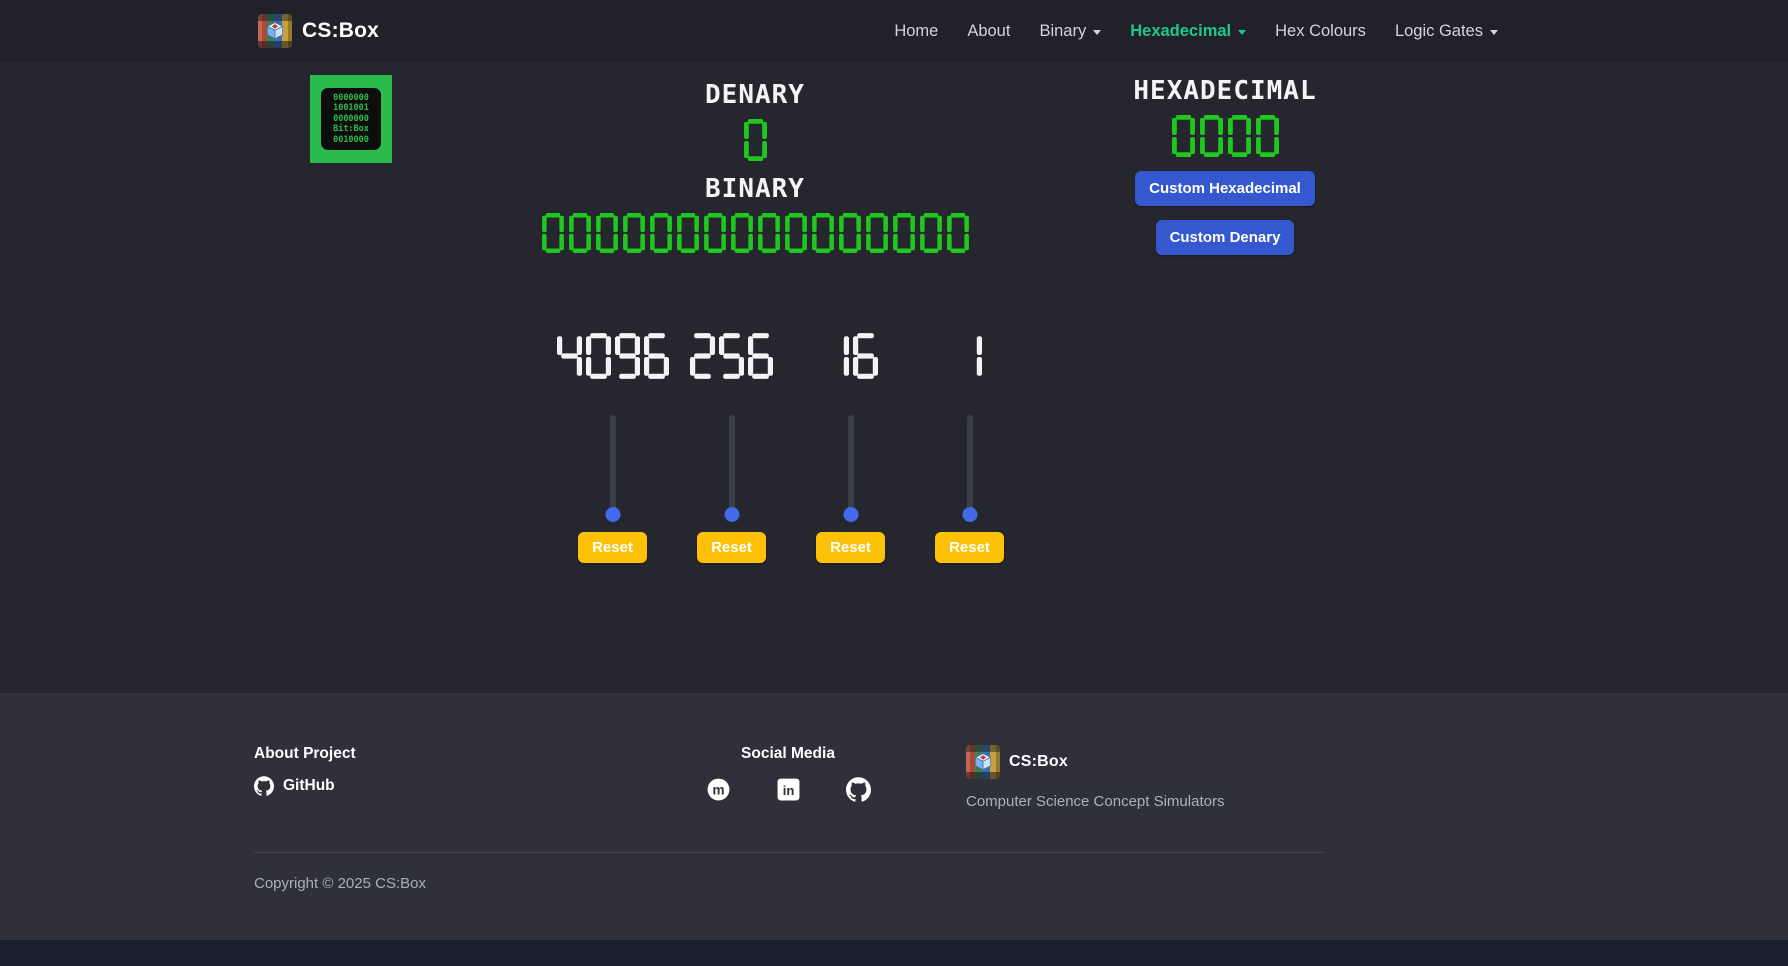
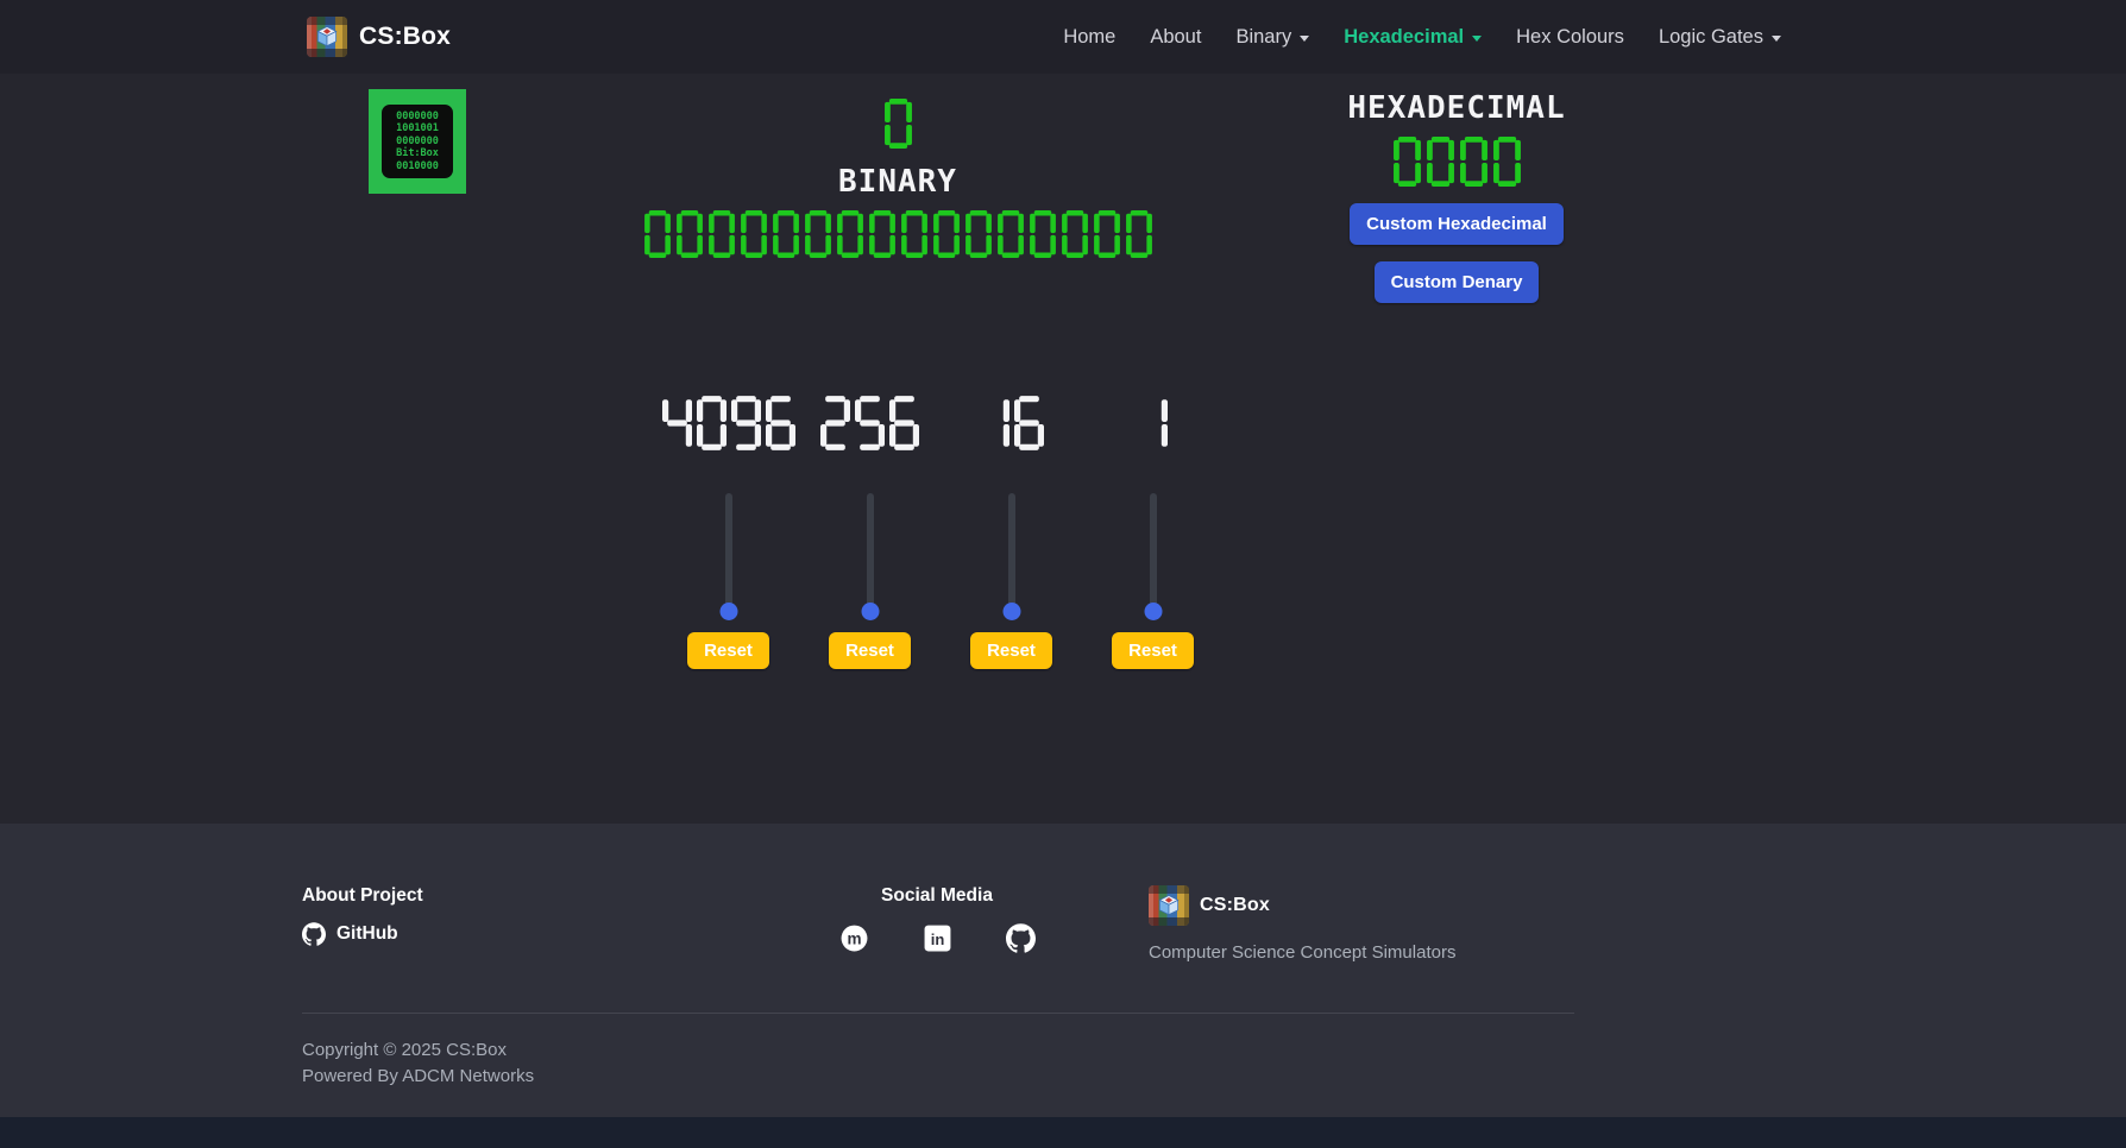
  CS:Box
  Home
  About
  Binary
  Hexadecimal
  Hex Colours
  Logic Gates
  0000000
  1001001
  0000000
  Bit:Box
  0010000
- DENARY
  BINARY
  HEXADECIMAL
  Custom Hexadecimal
  Custom Denary
  Reset
  Reset
  Reset
  Reset
  About Project
  GitHub
  Social Media
  m
  in
  CS:Box
  Computer Science Concept Simulators
  Copyright © 2025 CS:Box
+ Powered By ADCM Networks
